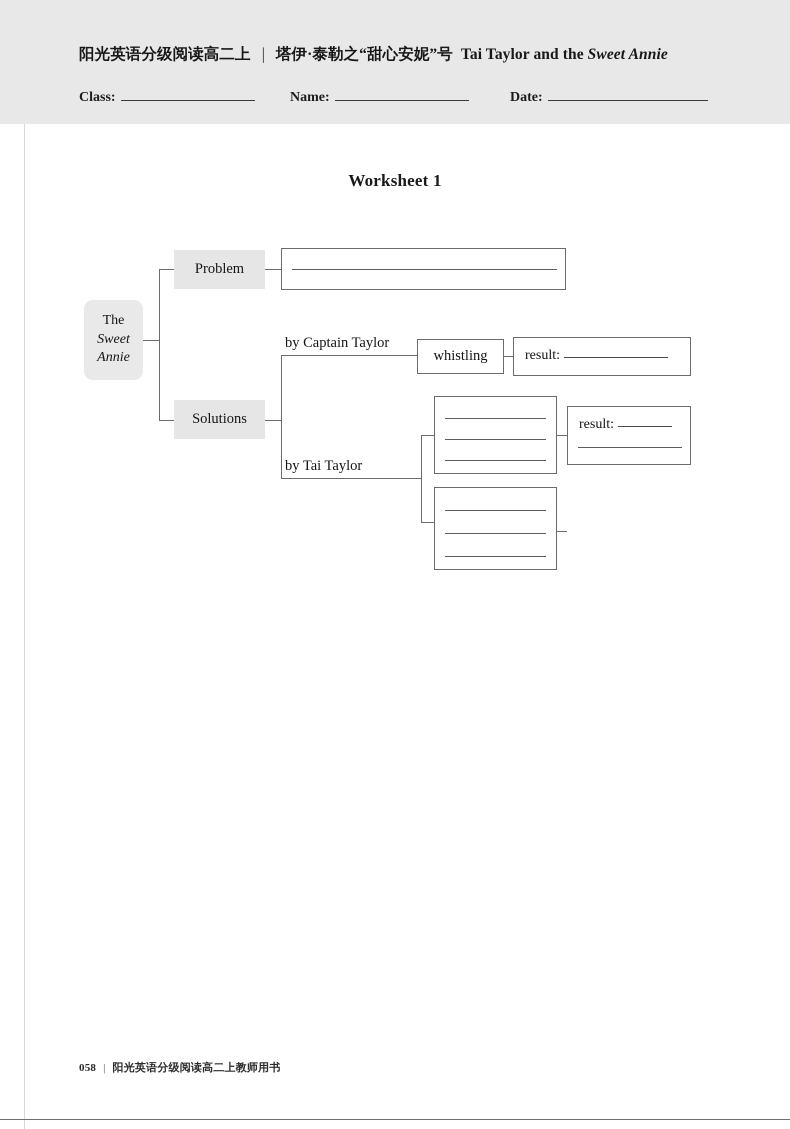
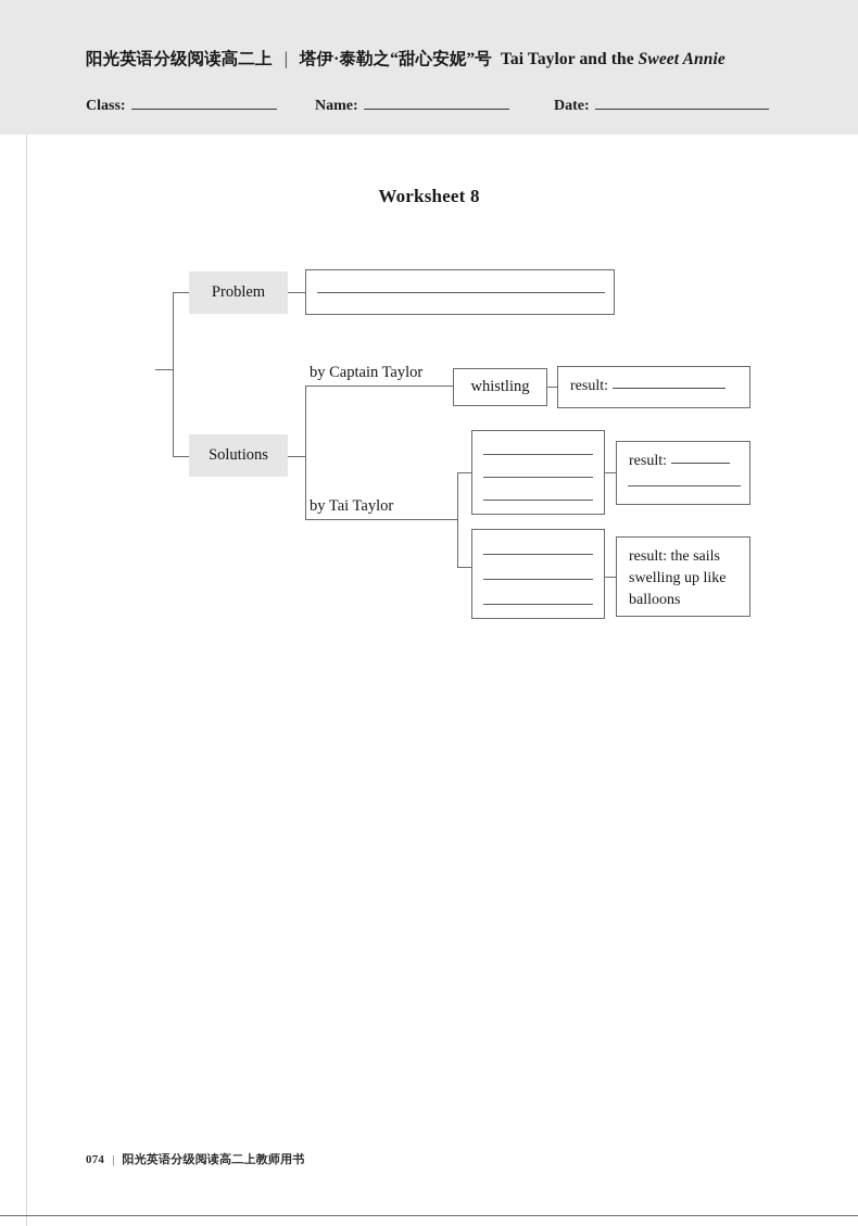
  阳光英语分级阅读高二上 ｜ 塔伊·泰勒之“甜心安妮”号 Tai Taylor and the Sweet Annie
  Class:
  Name:
  Date:
- Worksheet 1
+ Worksheet 8
- The
- Sweet
- Annie
  Problem
  Solutions
  by Captain Taylor
  by Tai Taylor
  whistling
  result:
  result:
+ result: the sails swelling up like balloons
- 058 | 阳光英语分级阅读高二上教师用书
+ 074 | 阳光英语分级阅读高二上教师用书
